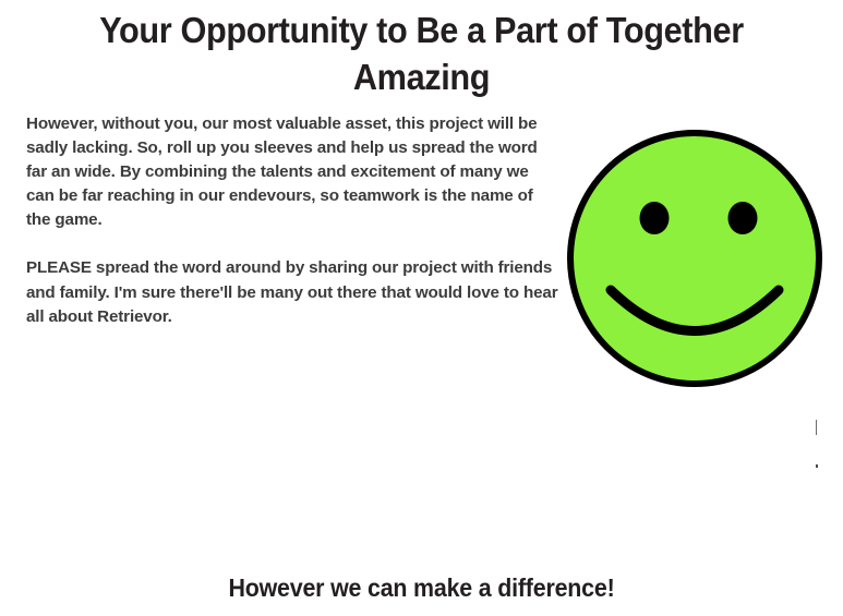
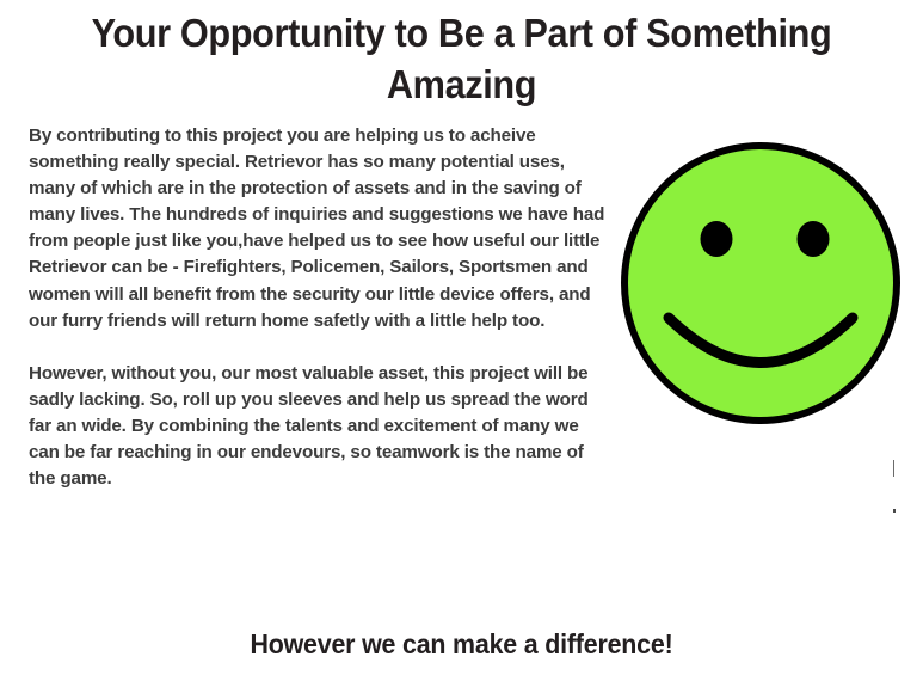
- Your Opportunity to Be a Part of Together Amazing
+ Your Opportunity to Be a Part of Something Amazing
+ By contributing to this project you are helping us to acheive something really special. Retrievor has so many potential uses, many of which are in the protection of assets and in the saving of many lives. The hundreds of inquiries and suggestions we have had from people just like you,have helped us to see how useful our little Retrievor can be - Firefighters, Policemen, Sailors, Sportsmen and women will all benefit from the security our little device offers, and our furry friends will return home safetly with a little help too.
  However, without you, our most valuable asset, this project will be sadly lacking. So, roll up you sleeves and help us spread the word far an wide. By combining the talents and excitement of many we can be far reaching in our endevours, so teamwork is the name of the game.
- PLEASE spread the word around by sharing our project with friends and family. I'm sure there'll be many out there that would love to hear all about Retrievor.
  However we can make a difference!
